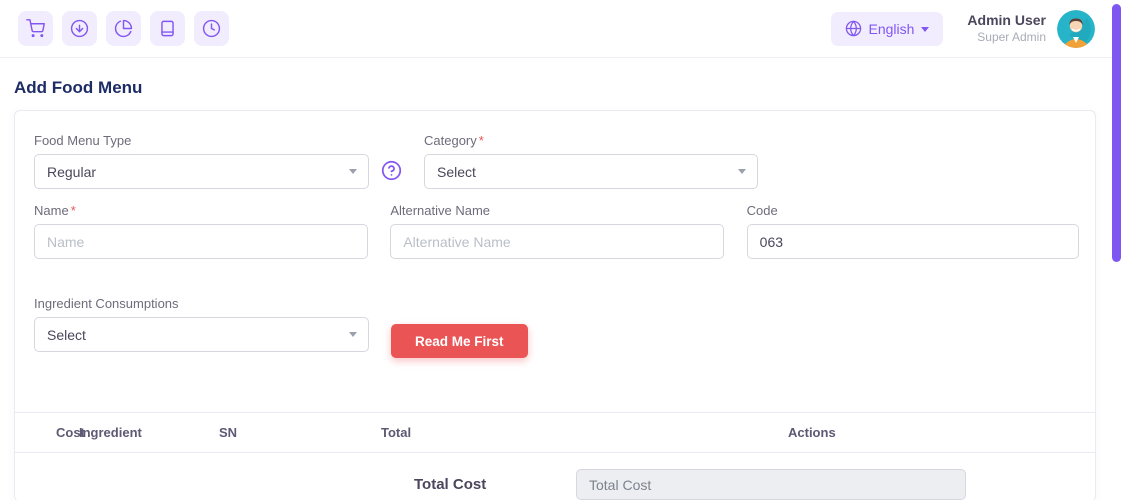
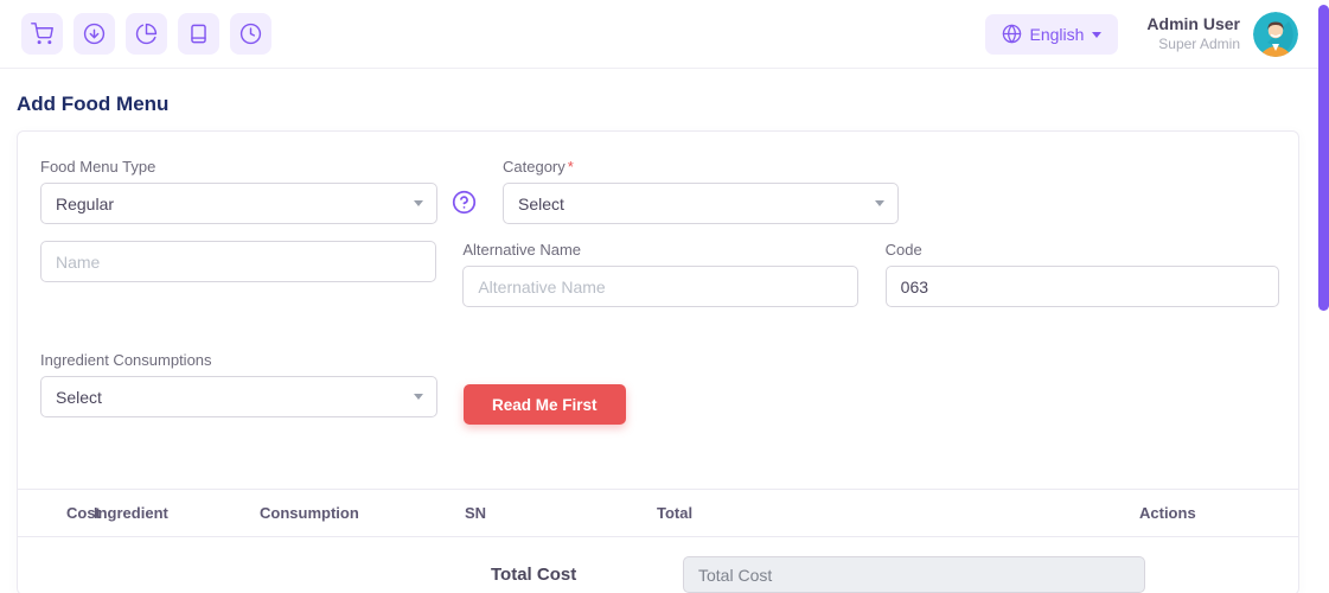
  English
  Admin User
  Super Admin
  Add Food Menu
  Food Menu Type
  Regular
  Category *
  Select
- Name *
  Name
  Alternative Name
  Alternative Name
  Code
  063
  Ingredient Consumptions
  Select
  Read Me First
  Cost
  Ingredient
+ Consumption
  SN
  Total
  Actions
  Total Cost
  Total Cost
